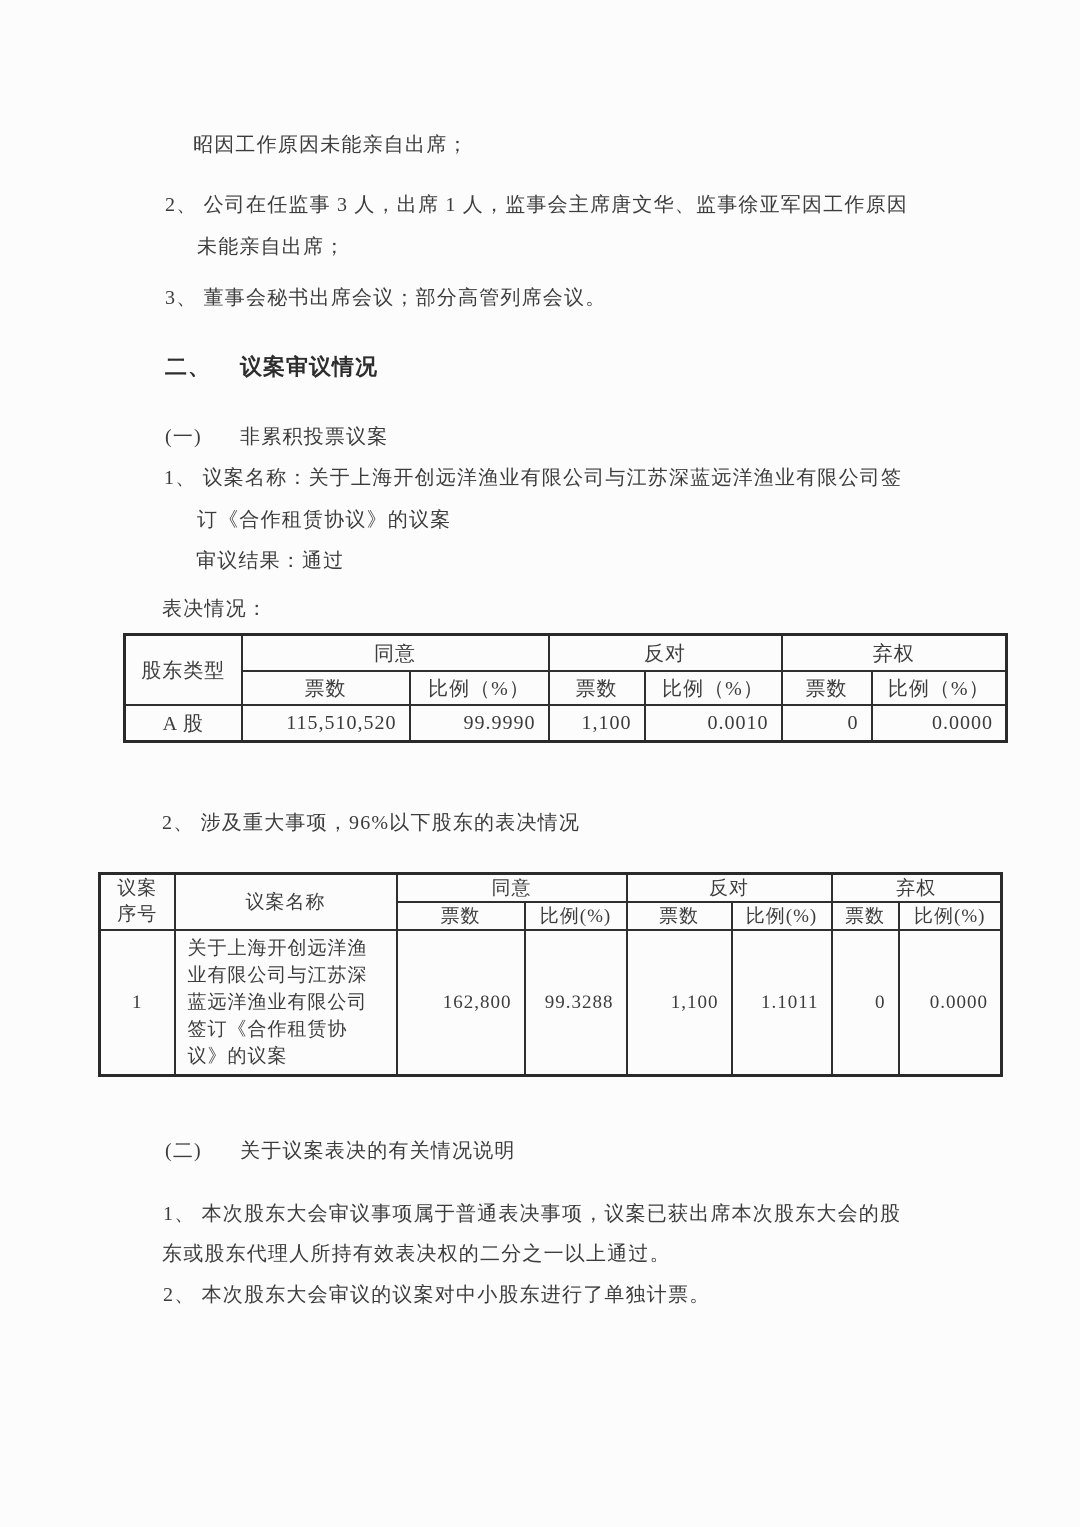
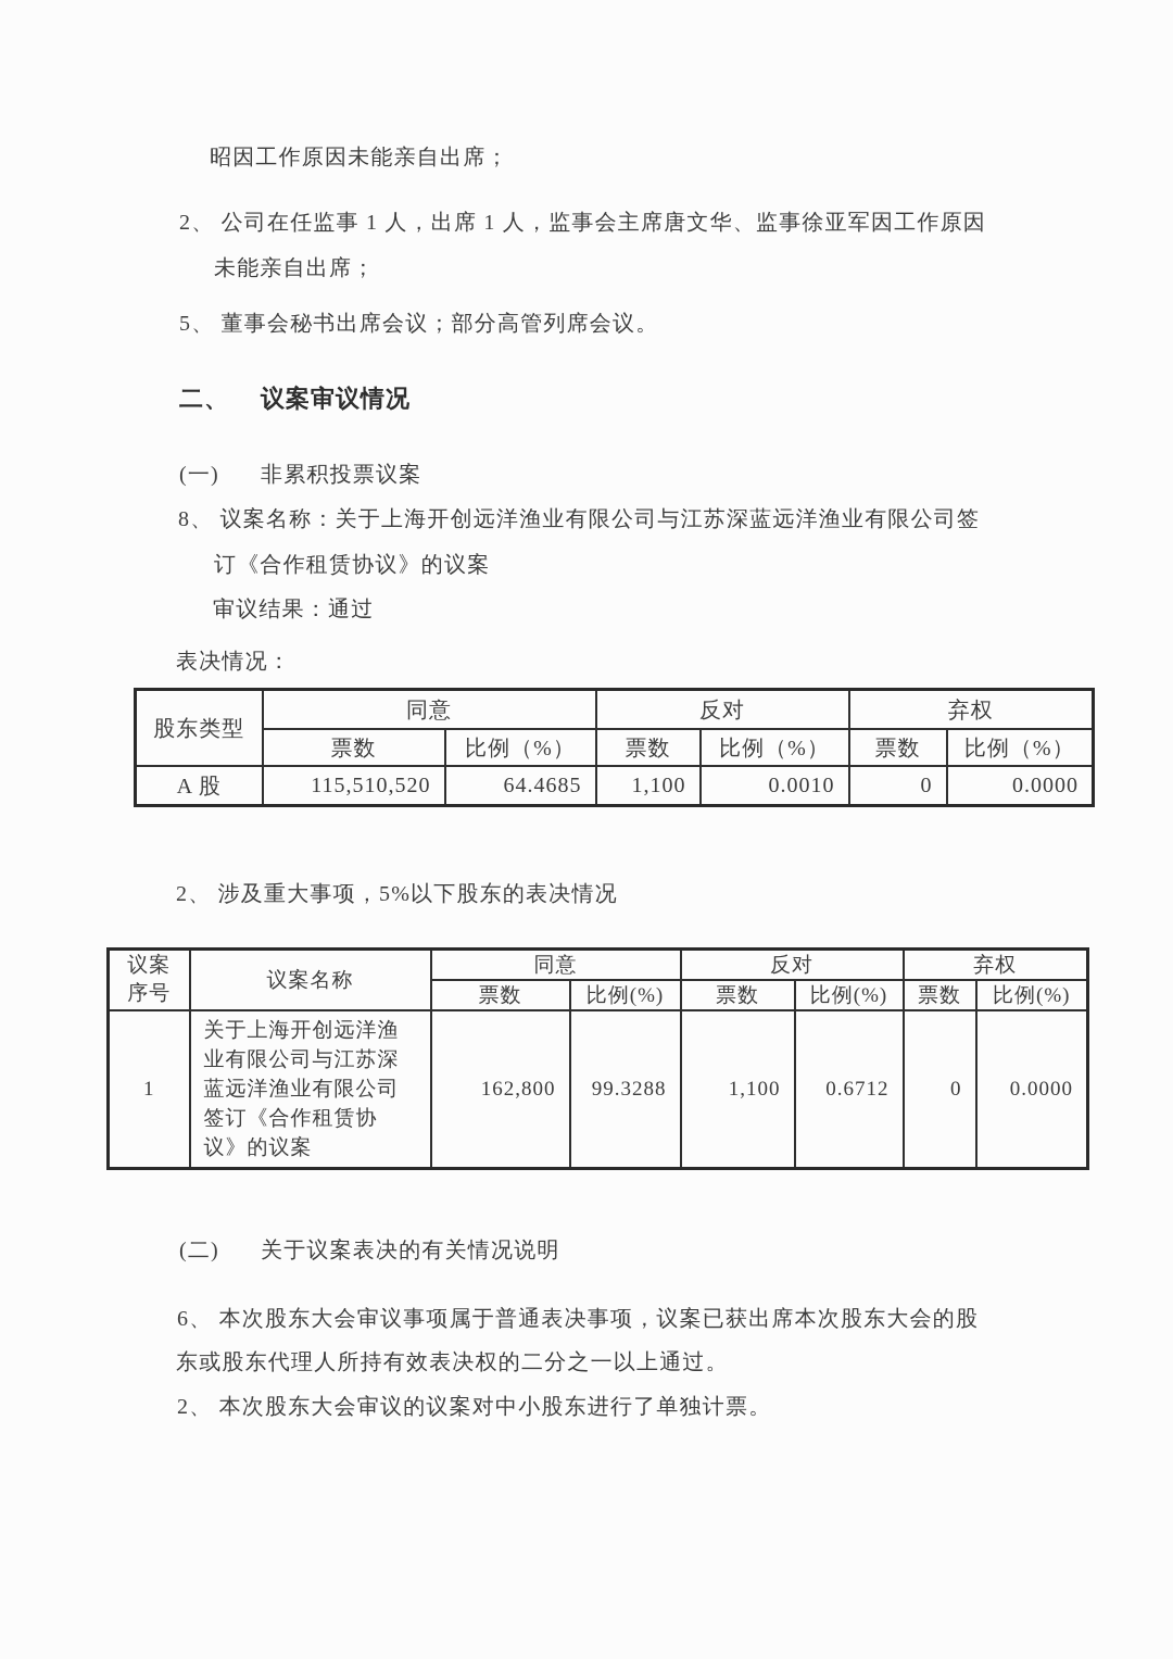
  昭因工作原因未能亲自出席；
- 2、 公司在任监事 3 人，出席 1 人，监事会主席唐文华、监事徐亚军因工作原因
+ 2、 公司在任监事 1 人，出席 1 人，监事会主席唐文华、监事徐亚军因工作原因
  未能亲自出席；
- 3、 董事会秘书出席会议；部分高管列席会议。
+ 5、 董事会秘书出席会议；部分高管列席会议。
  二、 议案审议情况
  (一) 非累积投票议案
- 1、 议案名称：关于上海开创远洋渔业有限公司与江苏深蓝远洋渔业有限公司签
+ 8、 议案名称：关于上海开创远洋渔业有限公司与江苏深蓝远洋渔业有限公司签
  订《合作租赁协议》的议案
  审议结果：通过
  表决情况：
  股东类型	同意	反对	弃权
  票数	比例（%）	票数	比例（%）	票数	比例（%）
- A 股	115,510,520	99.9990	1,100	0.0010	0	0.0000
+ A 股	115,510,520	64.4685	1,100	0.0010	0	0.0000
- 2、 涉及重大事项，96%以下股东的表决情况
+ 2、 涉及重大事项，5%以下股东的表决情况
  议案 序号	议案名称	同意	反对	弃权
  票数	比例(%)	票数	比例(%)	票数	比例(%)
- 1	关于上海开创远洋渔业有限公司与江苏深蓝远洋渔业有限公司签订《合作租赁协议》的议案	162,800	99.3288	1,100	1.1011	0	0.0000
+ 1	关于上海开创远洋渔业有限公司与江苏深蓝远洋渔业有限公司签订《合作租赁协议》的议案	162,800	99.3288	1,100	0.6712	0	0.0000
  (二) 关于议案表决的有关情况说明
- 1、 本次股东大会审议事项属于普通表决事项，议案已获出席本次股东大会的股
+ 6、 本次股东大会审议事项属于普通表决事项，议案已获出席本次股东大会的股
  东或股东代理人所持有效表决权的二分之一以上通过。
  2、 本次股东大会审议的议案对中小股东进行了单独计票。
